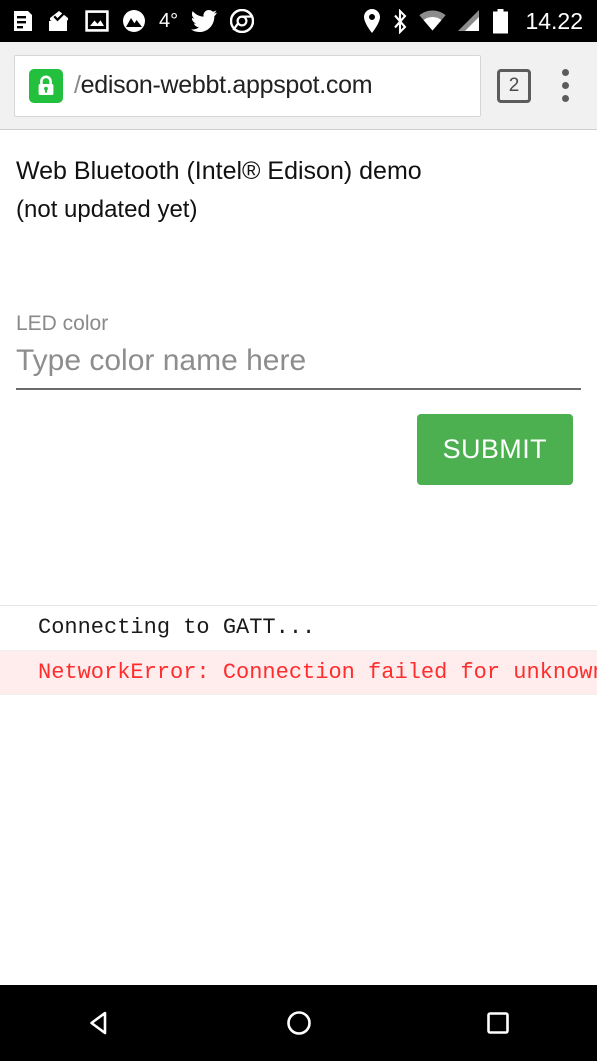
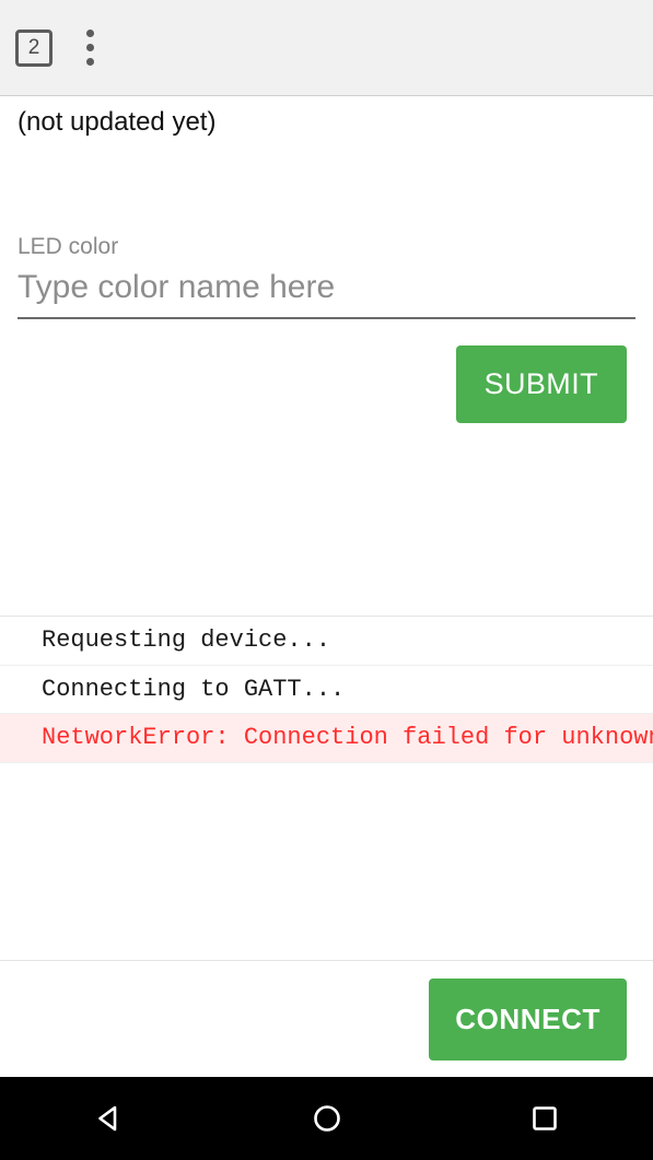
- 4°
- 14.22
- /edison-webbt.appspot.com
  2
- Web Bluetooth (Intel® Edison) demo
  (not updated yet)
  LED color
  Type color name here
  SUBMIT
+ Requesting device...
  Connecting to GATT...
  NetworkError: Connection failed for unknow
+ CONNECT
